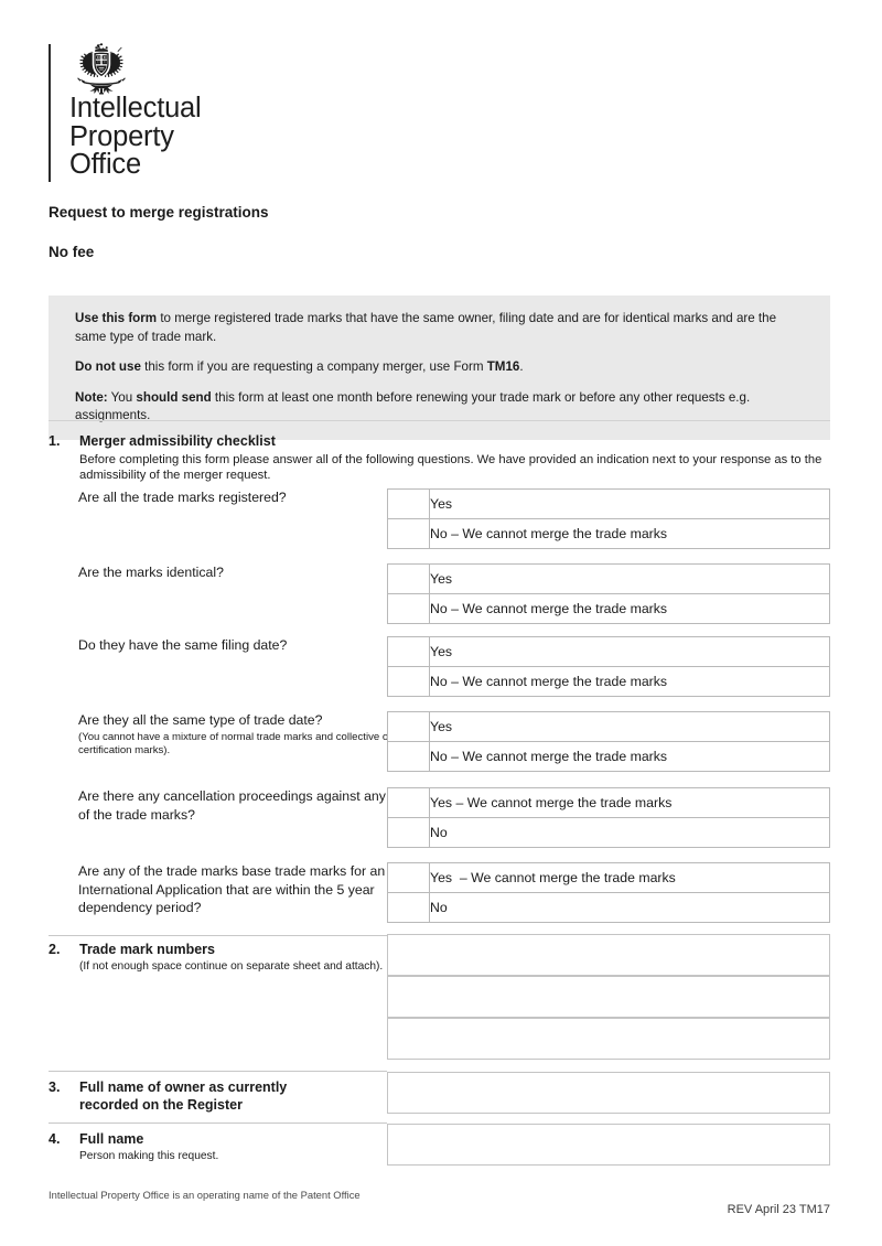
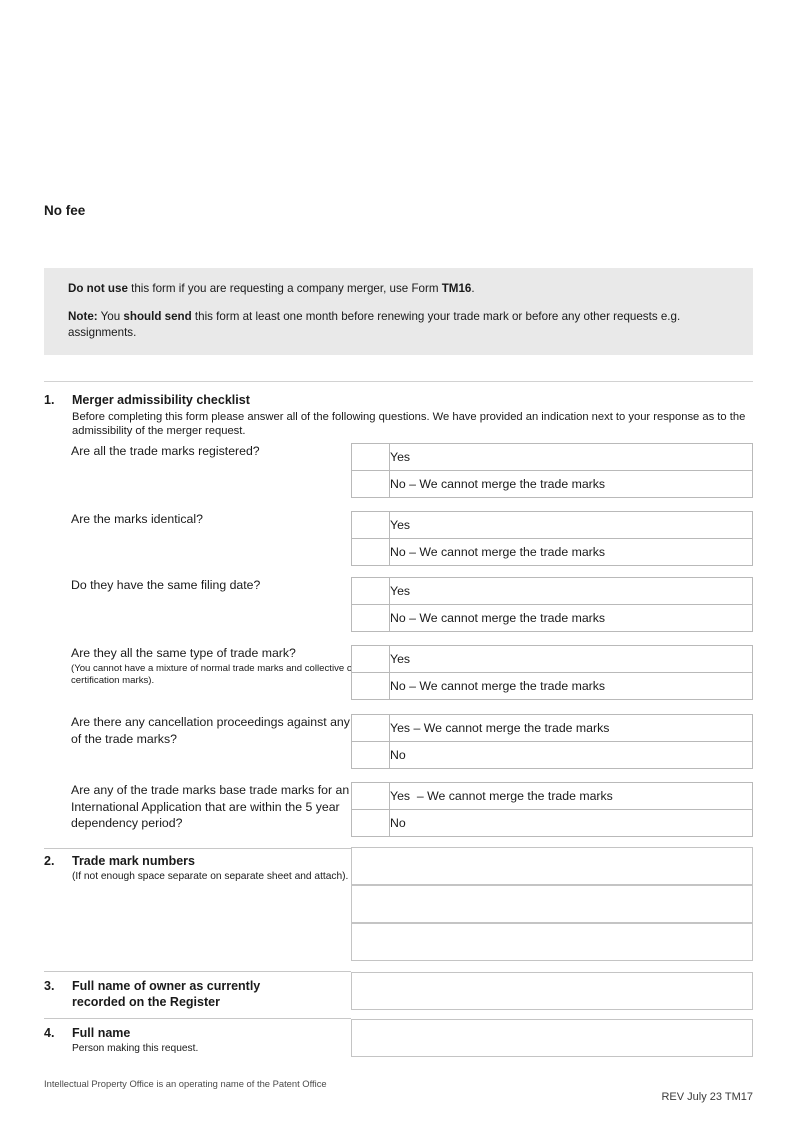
- Intellectual
- Property
- Office
- Request to merge registrations
  No fee
- Use this form to merge registered trade marks that have the same owner, filing date and are for identical marks and are the same type of trade mark.
  Do not use this form if you are requesting a company merger, use Form TM16.
  Note: You should send this form at least one month before renewing your trade mark or before any other requests e.g. assignments.
  1.
  Merger admissibility checklist
  Before completing this form please answer all of the following questions. We have provided an indication next to your response as to the admissibility of the merger request.
  Are all the trade marks registered?
  	Yes
  	No – We cannot merge the trade marks
  Are the marks identical?
  	Yes
  	No – We cannot merge the trade marks
  Do they have the same filing date?
  	Yes
  	No – We cannot merge the trade marks
- Are they all the same type of trade date?
+ Are they all the same type of trade mark?
  (You cannot have a mixture of normal trade marks and collective o certification marks).
  	Yes
  	No – We cannot merge the trade marks
  Are there any cancellation proceedings against any of the trade marks?
  	Yes – We cannot merge the trade marks
  	No
  Are any of the trade marks base trade marks for an International Application that are within the 5 year dependency period?
  	Yes – We cannot merge the trade marks
  	No
  2.
  Trade mark numbers
- (If not enough space continue on separate sheet and attach).
+ (If not enough space separate on separate sheet and attach).
  3.
  Full name of owner as currently
  recorded on the Register
  4.
  Full name
  Person making this request.
  Intellectual Property Office is an operating name of the Patent Office
- REV April 23 TM17
+ REV July 23 TM17
